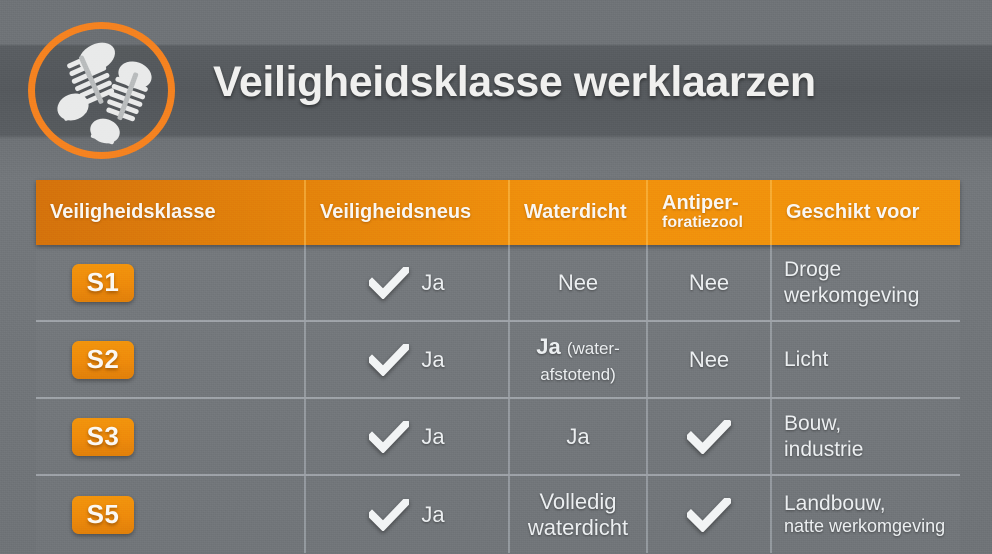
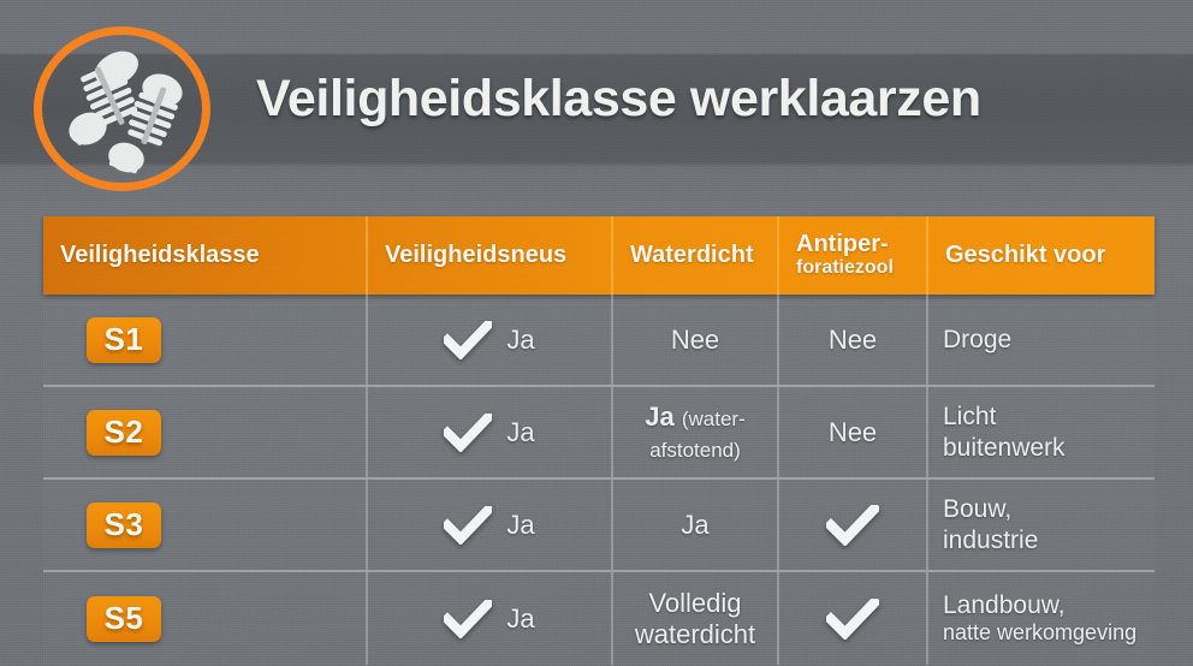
  Veiligheidsklasse werklaarzen
  Veiligheidsklasse
  Veiligheidsneus
  Waterdicht
  Antiper-
  foratiezool
  Geschikt voor
  S1
  Ja
  Nee
  Nee
  Droge
- werkomgeving
  S2
  Ja
  Ja (water-
  afstotend)
  Nee
  Licht
+ buitenwerk
  S3
  Ja
  Ja
  Bouw,
  industrie
  S5
  Ja
  Volledig
  waterdicht
  Landbouw,
  natte werkomgeving
